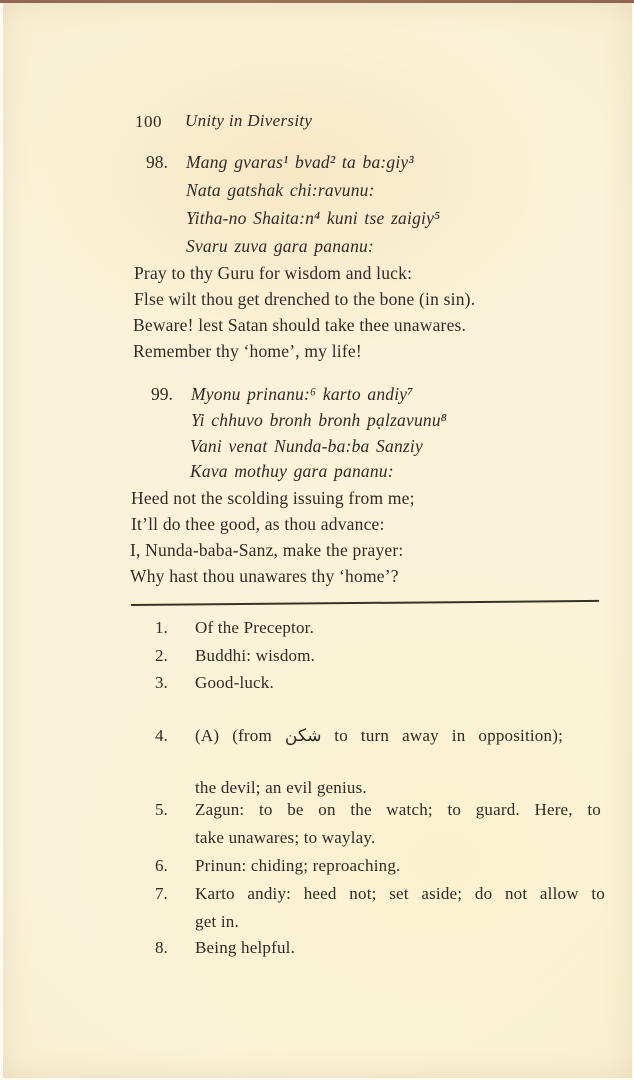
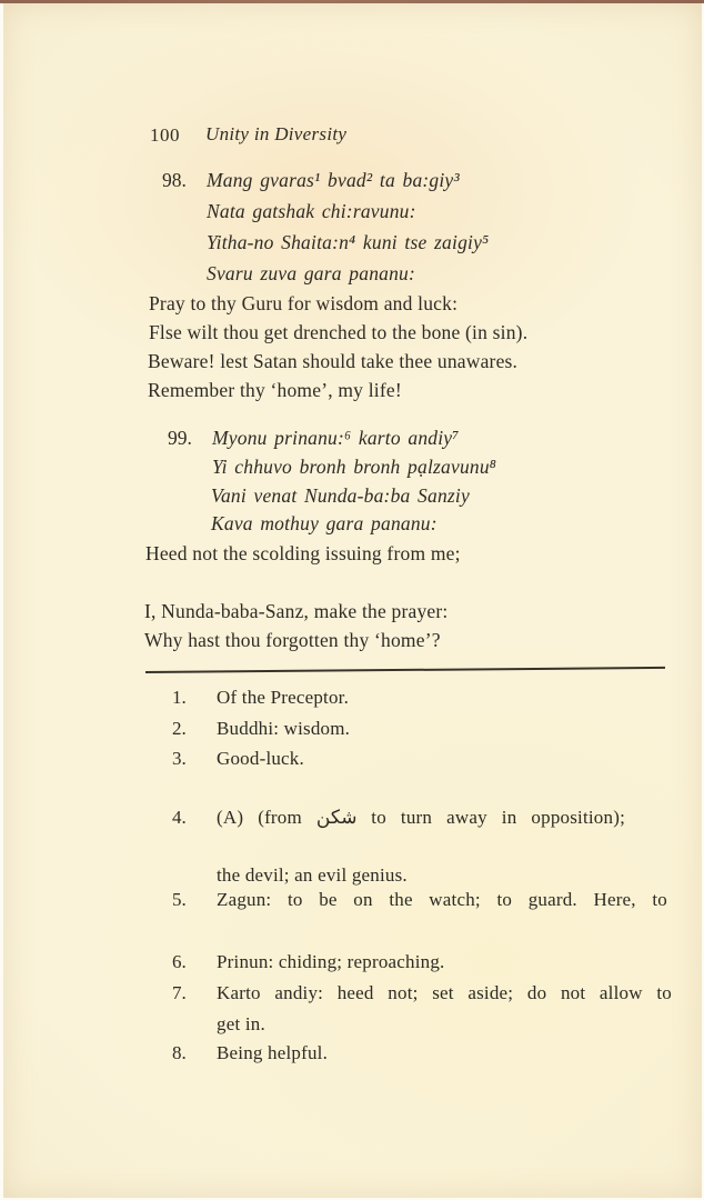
  100
  Unity in Diversity
  98.
  Mang gvaras¹ bvad² ta ba:giy³
  Nata gatshak chi:ravunu:
  Yitha-no Shaita:n⁴ kuni tse zaigiy⁵
  Svaru zuva gara pananu:
  Pray to thy Guru for wisdom and luck:
  Flse wilt thou get drenched to the bone (in sin).
  Beware! lest Satan should take thee unawares.
  Remember thy ‘home’, my life!
  99.
  Myonu prinanu:⁶ karto andiy⁷
  Yi chhuvo bronh bronh pạlzavunu⁸
  Vani venat Nunda-ba:ba Sanziy
  Kava mothuy gara pananu:
  Heed not the scolding issuing from me;
- It’ll do thee good, as thou advance:
  I, Nunda-baba-Sanz, make the prayer:
- Why hast thou unawares thy ‘home’?
+ Why hast thou forgotten thy ‘home’?
  1.
  Of the Preceptor.
  2.
  Buddhi: wisdom.
  3.
  Good-luck.
  4.
  (A) (from شكن to turn away in opposition);
  the devil; an evil genius.
  5.
  Zagun: to be on the watch; to guard. Here, to
- take unawares; to waylay.
  6.
  Prinun: chiding; reproaching.
  7.
  Karto andiy: heed not; set aside; do not allow to
  get in.
  8.
  Being helpful.
